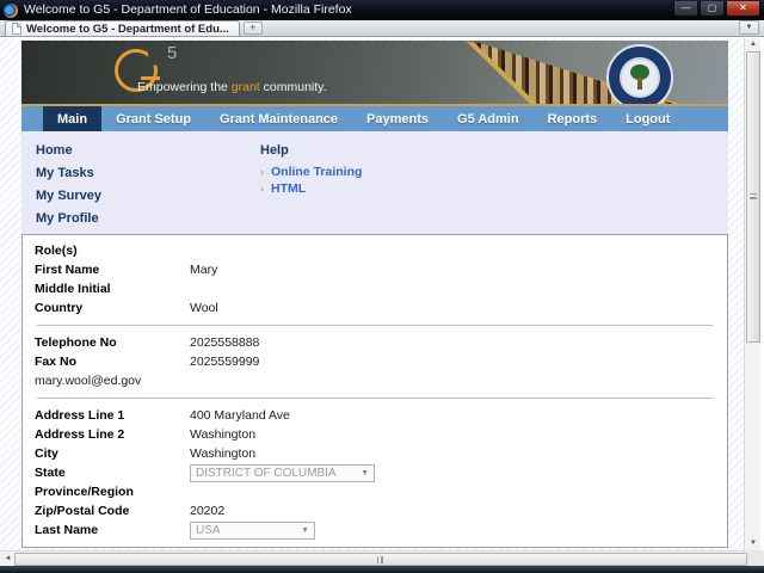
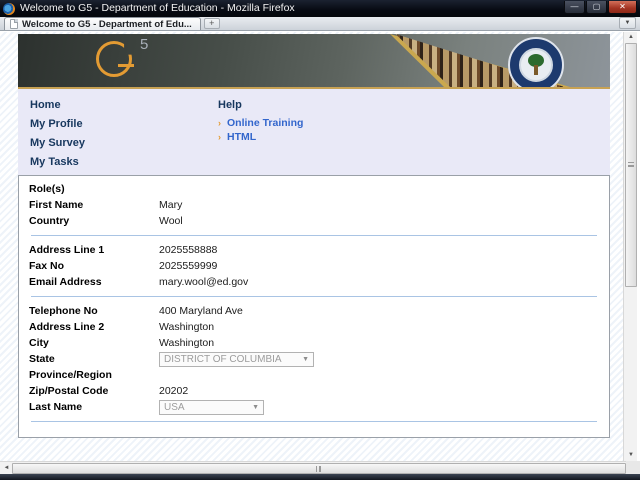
  Welcome to G5 - Department of Education - Mozilla Firefox
  —
  ▢
  ✕
  Welcome to G5 - Department of Edu...
  +
  5
- Empowering the grant community.
- Main
- Grant Setup
- Grant Maintenance
- Payments
- G5 Admin
- Reports
- Logout
  Home
- My Tasks
+ My Profile
  My Survey
- My Profile
+ My Tasks
  Help
  ›
  Online Training
  ›
  HTML
  Role(s)
  First Name
  Mary
- Middle Initial
  Country
  Wool
- Telephone No
+ Address Line 1
  2025558888
  Fax No
  2025559999
+ Email Address
  mary.wool@ed.gov
- Address Line 1
+ Telephone No
  400 Maryland Ave
  Address Line 2
  Washington
  City
  Washington
  State
  DISTRICT OF COLUMBIA
  Province/Region
  Zip/Postal Code
  20202
  Last Name
  USA
